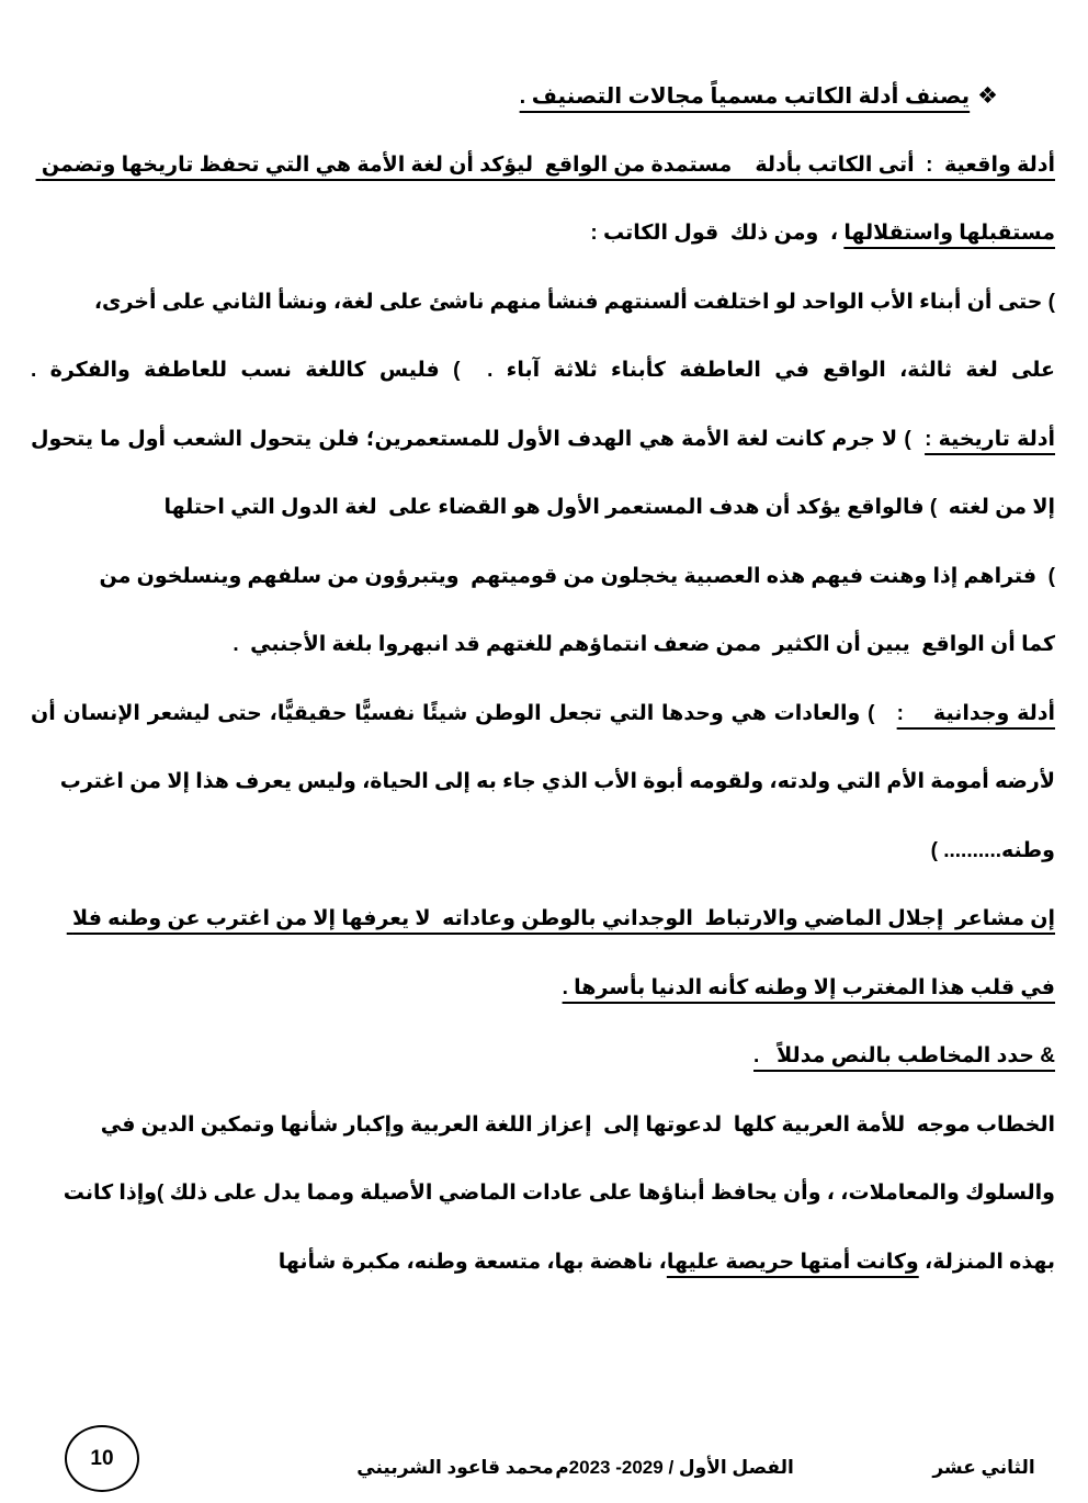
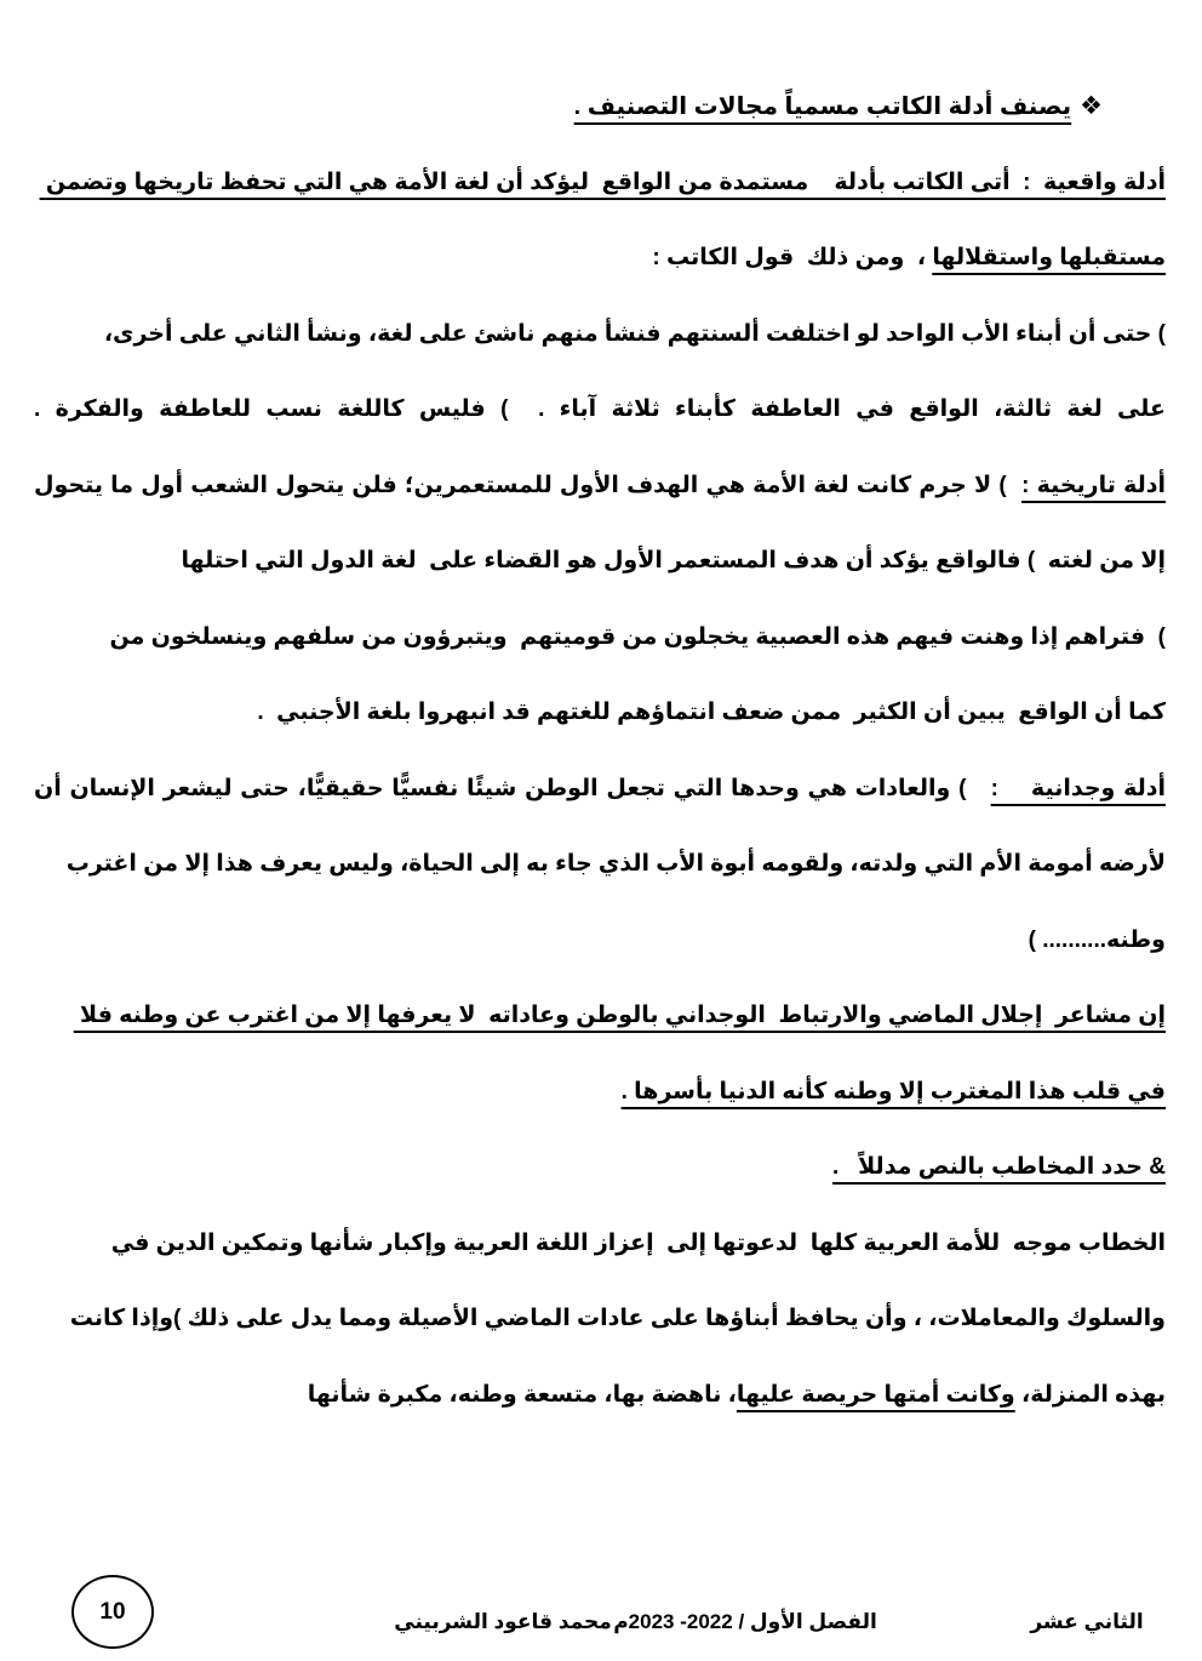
  ❖يصنف أدلة الكاتب مسمياً مجالات التصنيف .
  أدلة واقعية : أتى الكاتب بأدلة مستمدة من الواقع ليؤكد أن لغة الأمة هي التي تحفظ تاريخها وتضمن
  مستقبلها واستقلالها ، ومن ذلك قول الكاتب :
  ) حتى أن أبناء الأب الواحد لو اختلفت ألسنتهم فنشأ منهم ناشئ على لغة، ونشأ الثاني على أخرى،
  على لغة ثالثة، الواقع في العاطفة كأبناء ثلاثة آباء . ) فليس كاللغة نسب للعاطفة والفكرة .
  أدلة تاريخية : ) لا جرم كانت لغة الأمة هي الهدف الأول للمستعمرين؛ فلن يتحول الشعب أول ما يتحول
  إلا من لغته ) فالواقع يؤكد أن هدف المستعمر الأول هو القضاء على لغة الدول التي احتلها
  ) فتراهم إذا وهنت فيهم هذه العصبية يخجلون من قوميتهم ويتبرؤون من سلفهم وينسلخون من
  كما أن الواقع يبين أن الكثير ممن ضعف انتماؤهم للغتهم قد انبهروا بلغة الأجنبي .
  أدلة وجدانية : ) والعادات هي وحدها التي تجعل الوطن شيئًا نفسيًّا حقيقيًّا، حتى ليشعر الإنسان أن
  لأرضه أمومة الأم التي ولدته، ولقومه أبوة الأب الذي جاء به إلى الحياة، وليس يعرف هذا إلا من اغترب
  وطنه.......... )
  إن مشاعر إجلال الماضي والارتباط الوجداني بالوطن وعاداته لا يعرفها إلا من اغترب عن وطنه فلا
  في قلب هذا المغترب إلا وطنه كأنه الدنيا بأسرها .
  & حدد المخاطب بالنص مدللاً .
  الخطاب موجه للأمة العربية كلها لدعوتها إلى إعزاز اللغة العربية وإكبار شأنها وتمكين الدين في
  والسلوك والمعاملات، ، وأن يحافظ أبناؤها على عادات الماضي الأصيلة ومما يدل على ذلك )وإذا كانت
  بهذه المنزلة، وكانت أمتها حريصة عليها، ناهضة بها، متسعة وطنه، مكبرة شأنها
  10
  محمد قاعود الشربيني
- الفصل الأول / 2029- 2023م
+ الفصل الأول / 2022- 2023م
  الثاني عشر
